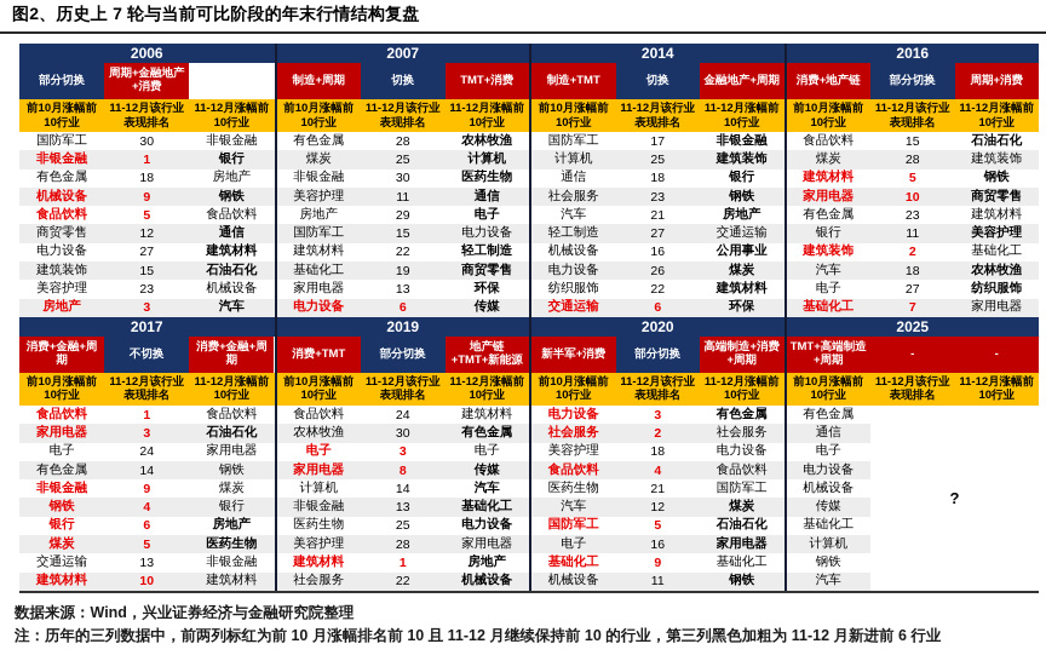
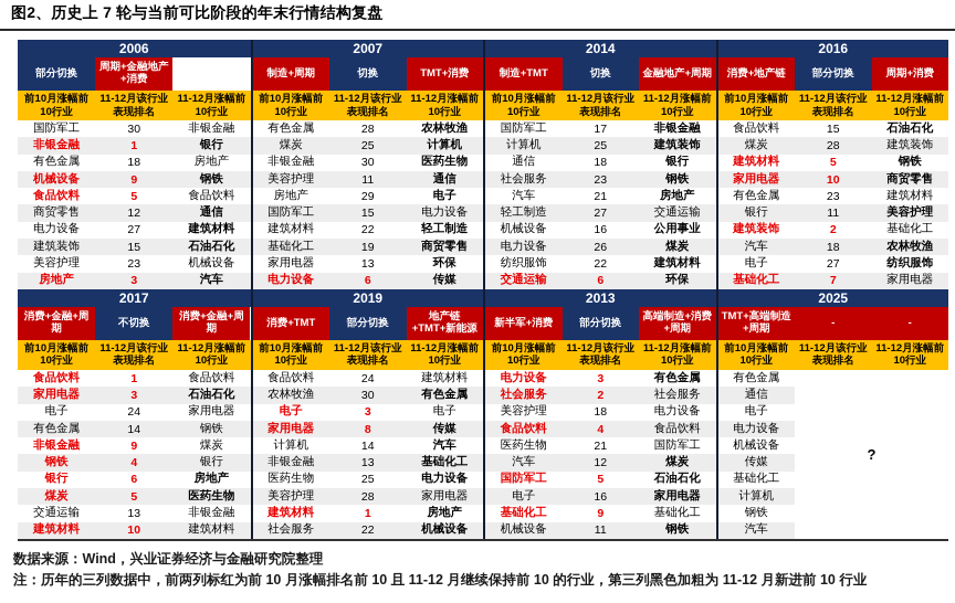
  图2、历史上 7 轮与当前可比阶段的年末行情结构复盘
  2006
  部分切换
  周期+金融地产+消费
  前10月涨幅前10行业
  11-12月该行业表现排名
  11-12月涨幅前10行业
  国防军工
  30
  非银金融
  非银金融
  1
  银行
  有色金属
  18
  房地产
  机械设备
  9
  钢铁
  食品饮料
  5
  食品饮料
  商贸零售
  12
  通信
  电力设备
  27
  建筑材料
  建筑装饰
  15
  石油石化
  美容护理
  23
  机械设备
  房地产
  3
  汽车
  2007
  制造+周期
  切换
  TMT+消费
  前10月涨幅前10行业
  11-12月该行业表现排名
  11-12月涨幅前10行业
  有色金属
  28
  农林牧渔
  煤炭
  25
  计算机
  非银金融
  30
  医药生物
  美容护理
  11
  通信
  房地产
  29
  电子
  国防军工
  15
  电力设备
  建筑材料
  22
  轻工制造
  基础化工
  19
  商贸零售
  家用电器
  13
  环保
  电力设备
  6
  传媒
  2014
  制造+TMT
  切换
  金融地产+周期
  前10月涨幅前10行业
  11-12月该行业表现排名
  11-12月涨幅前10行业
  国防军工
  17
  非银金融
  计算机
  25
  建筑装饰
  通信
  18
  银行
  社会服务
  23
  钢铁
  汽车
  21
  房地产
  轻工制造
  27
  交通运输
  机械设备
  16
  公用事业
  电力设备
  26
  煤炭
  纺织服饰
  22
  建筑材料
  交通运输
  6
  环保
  2016
  消费+地产链
  部分切换
  周期+消费
  前10月涨幅前10行业
  11-12月该行业表现排名
  11-12月涨幅前10行业
  食品饮料
  15
  石油石化
  煤炭
  28
  建筑装饰
  建筑材料
  5
  钢铁
  家用电器
  10
  商贸零售
  有色金属
  23
  建筑材料
  银行
  11
  美容护理
  建筑装饰
  2
  基础化工
  汽车
  18
  农林牧渔
  电子
  27
  纺织服饰
  基础化工
  7
  家用电器
  2017
  消费+金融+周期
  不切换
  消费+金融+周期
  前10月涨幅前10行业
  11-12月该行业表现排名
  11-12月涨幅前10行业
  食品饮料
  1
  食品饮料
  家用电器
  3
  石油石化
  电子
  24
  家用电器
  有色金属
  14
  钢铁
  非银金融
  9
  煤炭
  钢铁
  4
  银行
  银行
  6
  房地产
  煤炭
  5
  医药生物
  交通运输
  13
  非银金融
  建筑材料
  10
  建筑材料
  2019
  消费+TMT
  部分切换
  地产链+TMT+新能源
  前10月涨幅前10行业
  11-12月该行业表现排名
  11-12月涨幅前10行业
  食品饮料
  24
  建筑材料
  农林牧渔
  30
  有色金属
  电子
  3
  电子
  家用电器
  8
  传媒
  计算机
  14
  汽车
  非银金融
  13
  基础化工
  医药生物
  25
  电力设备
  美容护理
  28
  家用电器
  建筑材料
  1
  房地产
  社会服务
  22
  机械设备
- 2020
+ 2013
  新半军+消费
  部分切换
  高端制造+消费+周期
  前10月涨幅前10行业
  11-12月该行业表现排名
  11-12月涨幅前10行业
  电力设备
  3
  有色金属
  社会服务
  2
  社会服务
  美容护理
  18
  电力设备
  食品饮料
  4
  食品饮料
  医药生物
  21
  国防军工
  汽车
  12
  煤炭
  国防军工
  5
  石油石化
  电子
  16
  家用电器
  基础化工
  9
  基础化工
  机械设备
  11
  钢铁
  2025
  TMT+高端制造+周期
  -
  -
  前10月涨幅前10行业
  11-12月该行业表现排名
  11-12月涨幅前10行业
  有色金属
  通信
  电子
  电力设备
  机械设备
  传媒
  基础化工
  计算机
  钢铁
  汽车
  ?
  数据来源：Wind，兴业证券经济与金融研究院整理
- 注：历年的三列数据中，前两列标红为前 10 月涨幅排名前 10 且 11-12 月继续保持前 10 的行业，第三列黑色加粗为 11-12 月新进前 6 行业
+ 注：历年的三列数据中，前两列标红为前 10 月涨幅排名前 10 且 11-12 月继续保持前 10 的行业，第三列黑色加粗为 11-12 月新进前 10 行业
